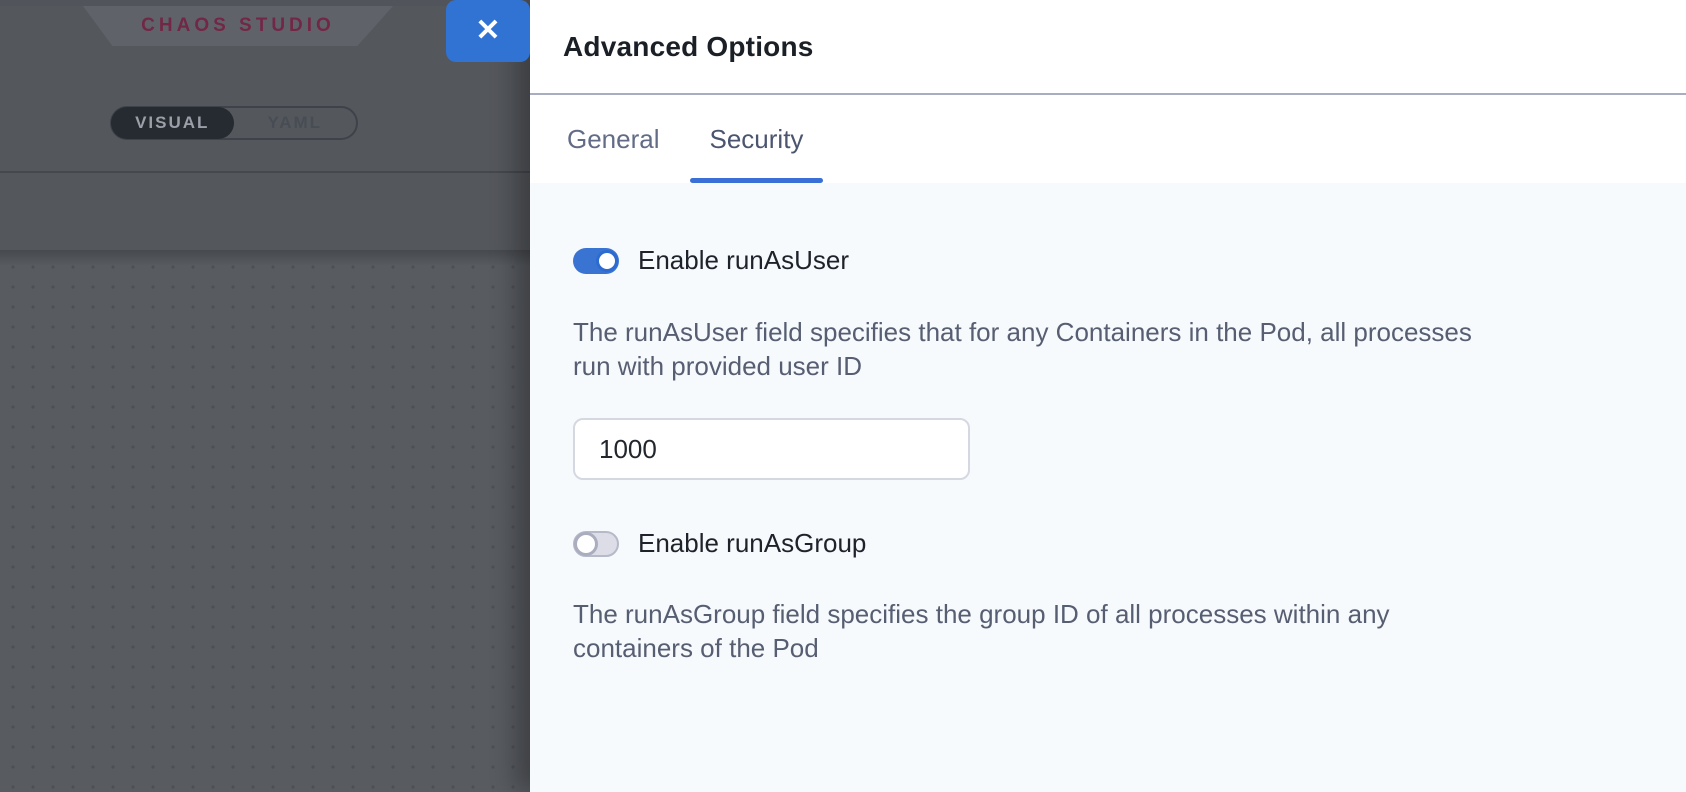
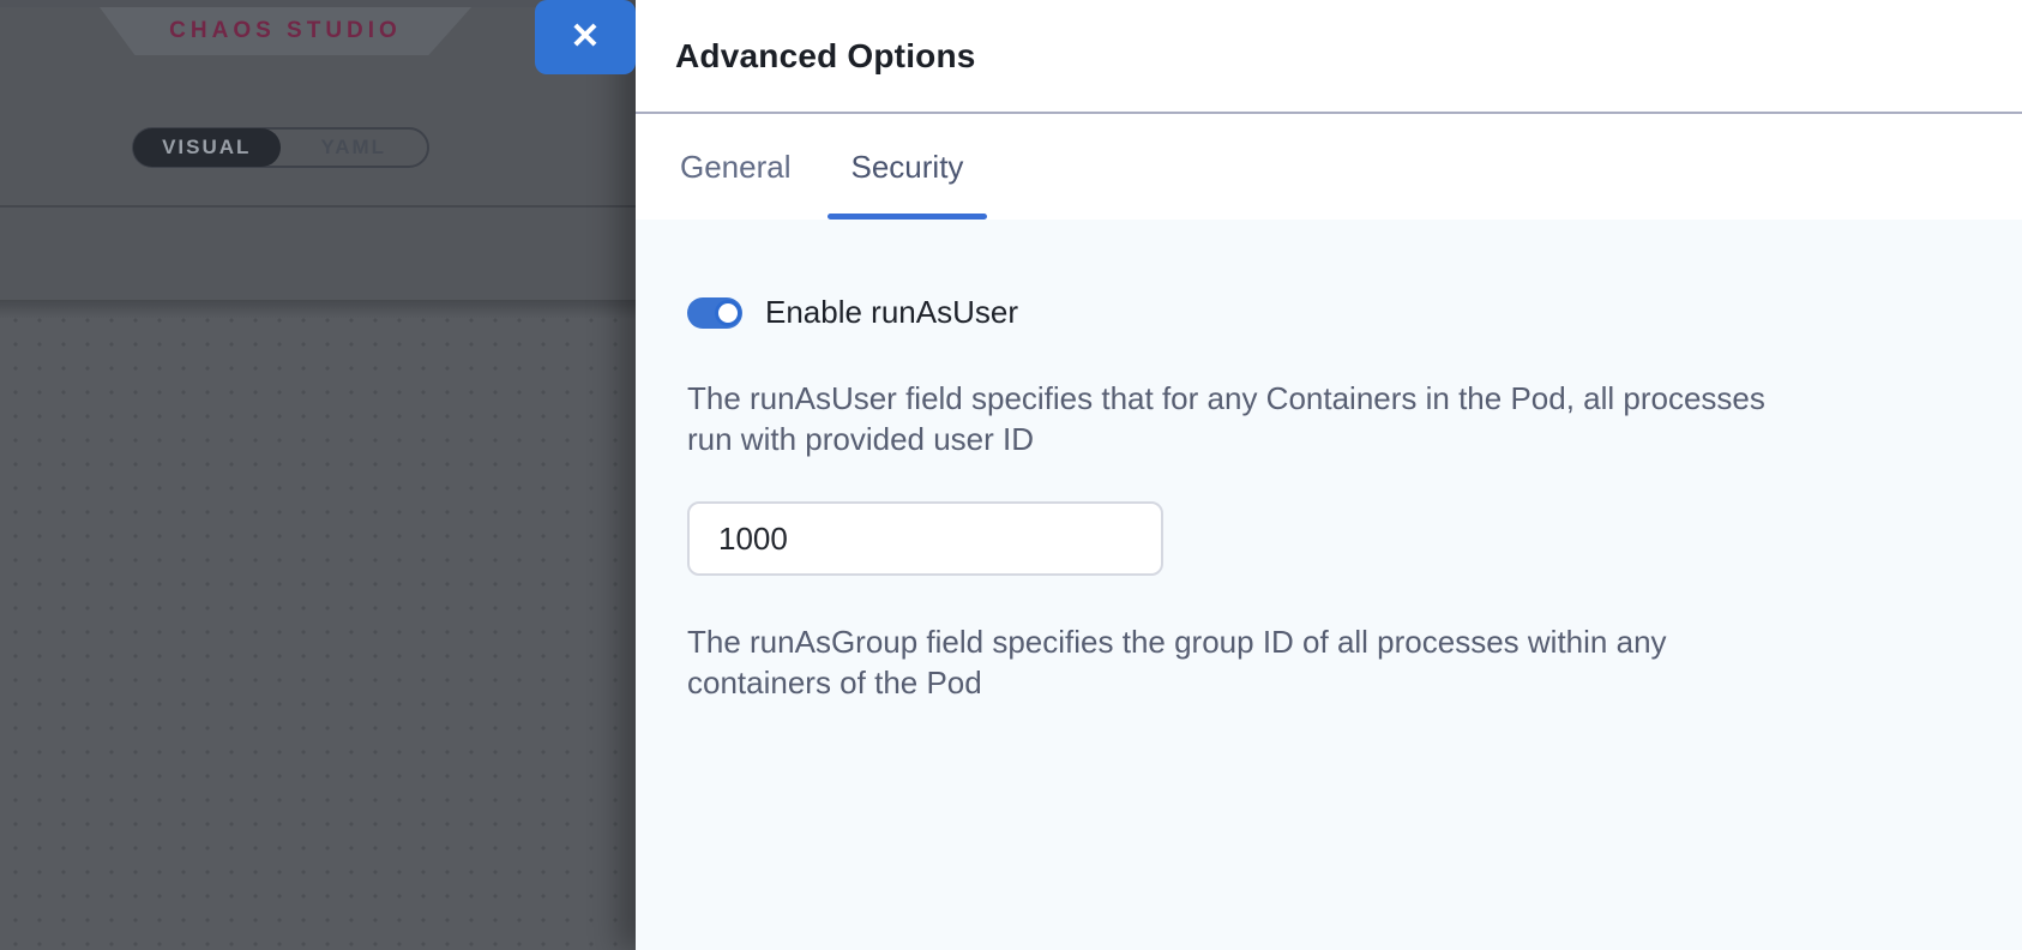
  CHAOS STUDIO
  VISUAL
  ✕
  Advanced Options
  General
  Security
  Enable runAsUser
  The runAsUser field specifies that for any Containers in the Pod, all processes
  run with provided user ID
  1000
- Enable runAsGroup
  The runAsGroup field specifies the group ID of all processes within any
  containers of the Pod
